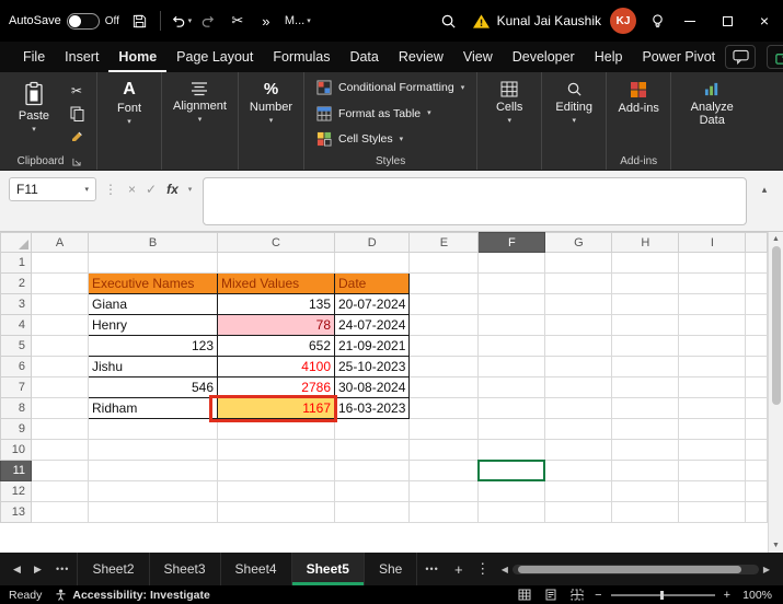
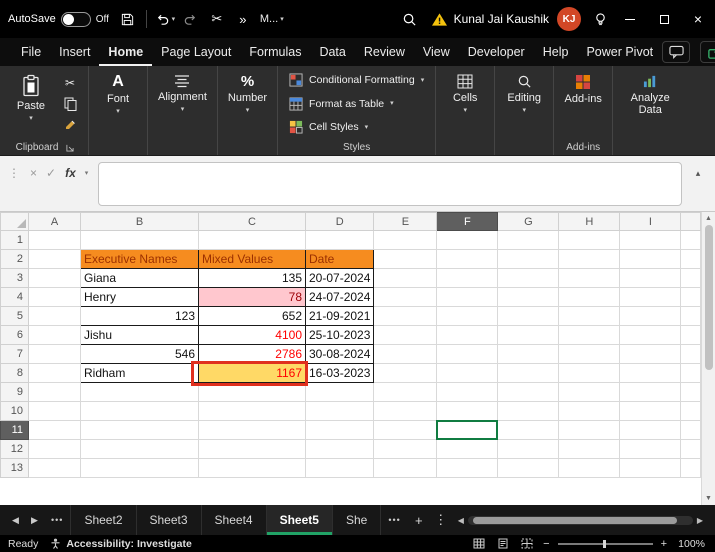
  AutoSave
  Off
  ✂
  »
  M...
  Kunal Jai Kaushik
  KJ
  ×
  File
  Insert
  Home
  Page Layout
  Formulas
  Data
  Review
  View
  Developer
  Help
  Power Pivot
  Paste
  ✂
  Clipboard
  A
  Font
  Alignment
  %
  Number
  Conditional Formatting
  Format as Table
  Cell Styles
  Styles
  Cells
  Editing
  Add-ins
  Add-ins
  Analyze Data
- F11
  ⋮
  ×
  ✓
  fx
  ▴
  	A	B	C	D	E	F	G	H	I
  1
  2		Executive Names	Mixed Values	Date
  3		Giana	135	20-07-2024
  4		Henry	78	24-07-2024
  5		123	652	21-09-2021
  6		Jishu	4100	25-10-2023
  7		546	2786	30-08-2024
  8		Ridham	1167	16-03-2023
  9
  10
  11
  12
  13
  ◀
  ▶
  •••
  Sheet2
  Sheet3
  Sheet4
  Sheet5
  She
  •••
  +
  ⋮
  ◀
  ▶
  Ready
  Accessibility: Investigate
  −
  +
  100%
